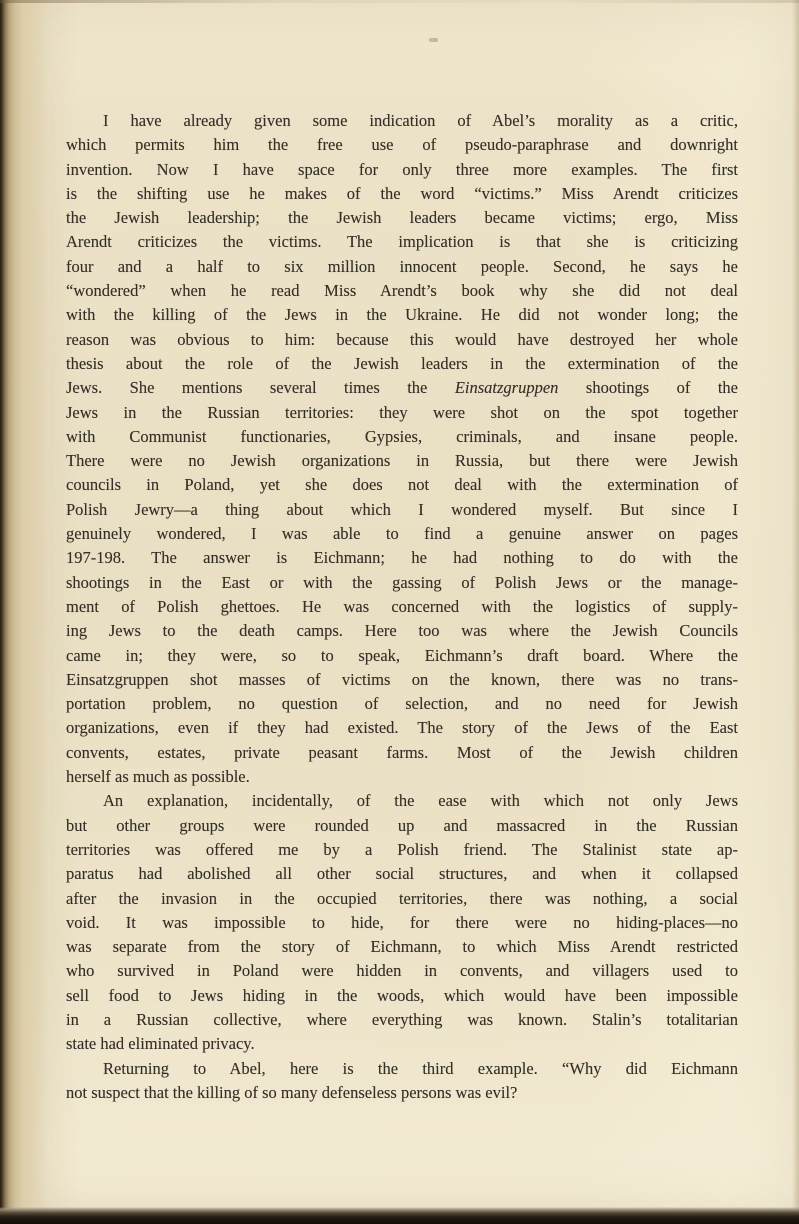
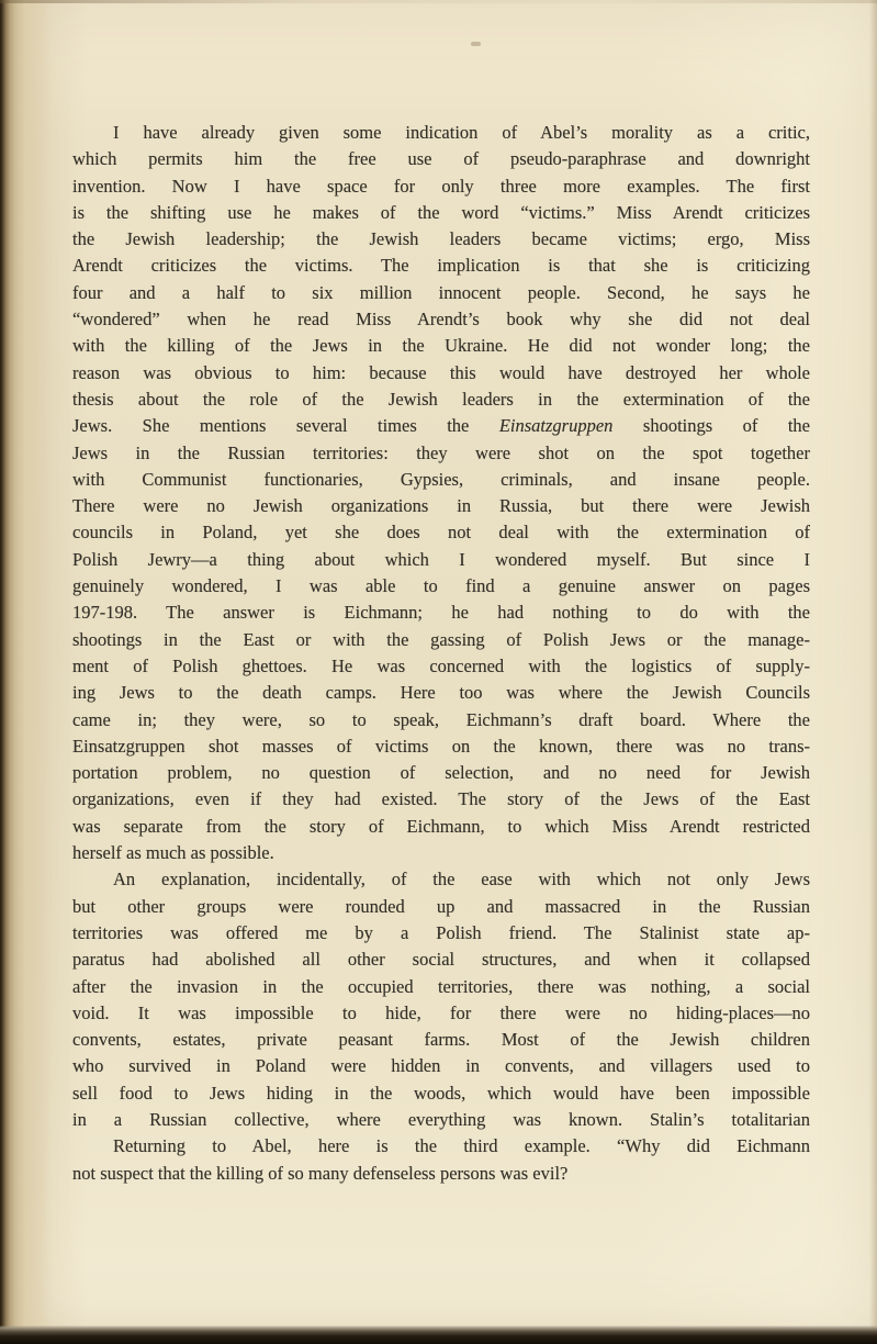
  I have already given some indication of Abel’s morality as a critic,
  which permits him the free use of pseudo-paraphrase and downright
  invention. Now I have space for only three more examples. The first
  is the shifting use he makes of the word “victims.” Miss Arendt criticizes
  the Jewish leadership; the Jewish leaders became victims; ergo, Miss
  Arendt criticizes the victims. The implication is that she is criticizing
  four and a half to six million innocent people. Second, he says he
  “wondered” when he read Miss Arendt’s book why she did not deal
  with the killing of the Jews in the Ukraine. He did not wonder long; the
  reason was obvious to him: because this would have destroyed her whole
  thesis about the role of the Jewish leaders in the extermination of the
  Jews. She mentions several times the Einsatzgruppen shootings of the
  Jews in the Russian territories: they were shot on the spot together
  with Communist functionaries, Gypsies, criminals, and insane people.
  There were no Jewish organizations in Russia, but there were Jewish
  councils in Poland, yet she does not deal with the extermination of
  Polish Jewry—a thing about which I wondered myself. But since I
  genuinely wondered, I was able to find a genuine answer on pages
  197-198. The answer is Eichmann; he had nothing to do with the
  shootings in the East or with the gassing of Polish Jews or the manage-
  ment of Polish ghettoes. He was concerned with the logistics of supply-
  ing Jews to the death camps. Here too was where the Jewish Councils
  came in; they were, so to speak, Eichmann’s draft board. Where the
  Einsatzgruppen shot masses of victims on the known, there was no trans-
  portation problem, no question of selection, and no need for Jewish
  organizations, even if they had existed. The story of the Jews of the East
- convents, estates, private peasant farms. Most of the Jewish children
+ was separate from the story of Eichmann, to which Miss Arendt restricted
  herself as much as possible.
  An explanation, incidentally, of the ease with which not only Jews
  but other groups were rounded up and massacred in the Russian
  territories was offered me by a Polish friend. The Stalinist state ap-
  paratus had abolished all other social structures, and when it collapsed
  after the invasion in the occupied territories, there was nothing, a social
  void. It was impossible to hide, for there were no hiding-places—no
- was separate from the story of Eichmann, to which Miss Arendt restricted
+ convents, estates, private peasant farms. Most of the Jewish children
  who survived in Poland were hidden in convents, and villagers used to
  sell food to Jews hiding in the woods, which would have been impossible
  in a Russian collective, where everything was known. Stalin’s totalitarian
- state had eliminated privacy.
  Returning to Abel, here is the third example. “Why did Eichmann
  not suspect that the killing of so many defenseless persons was evil?
